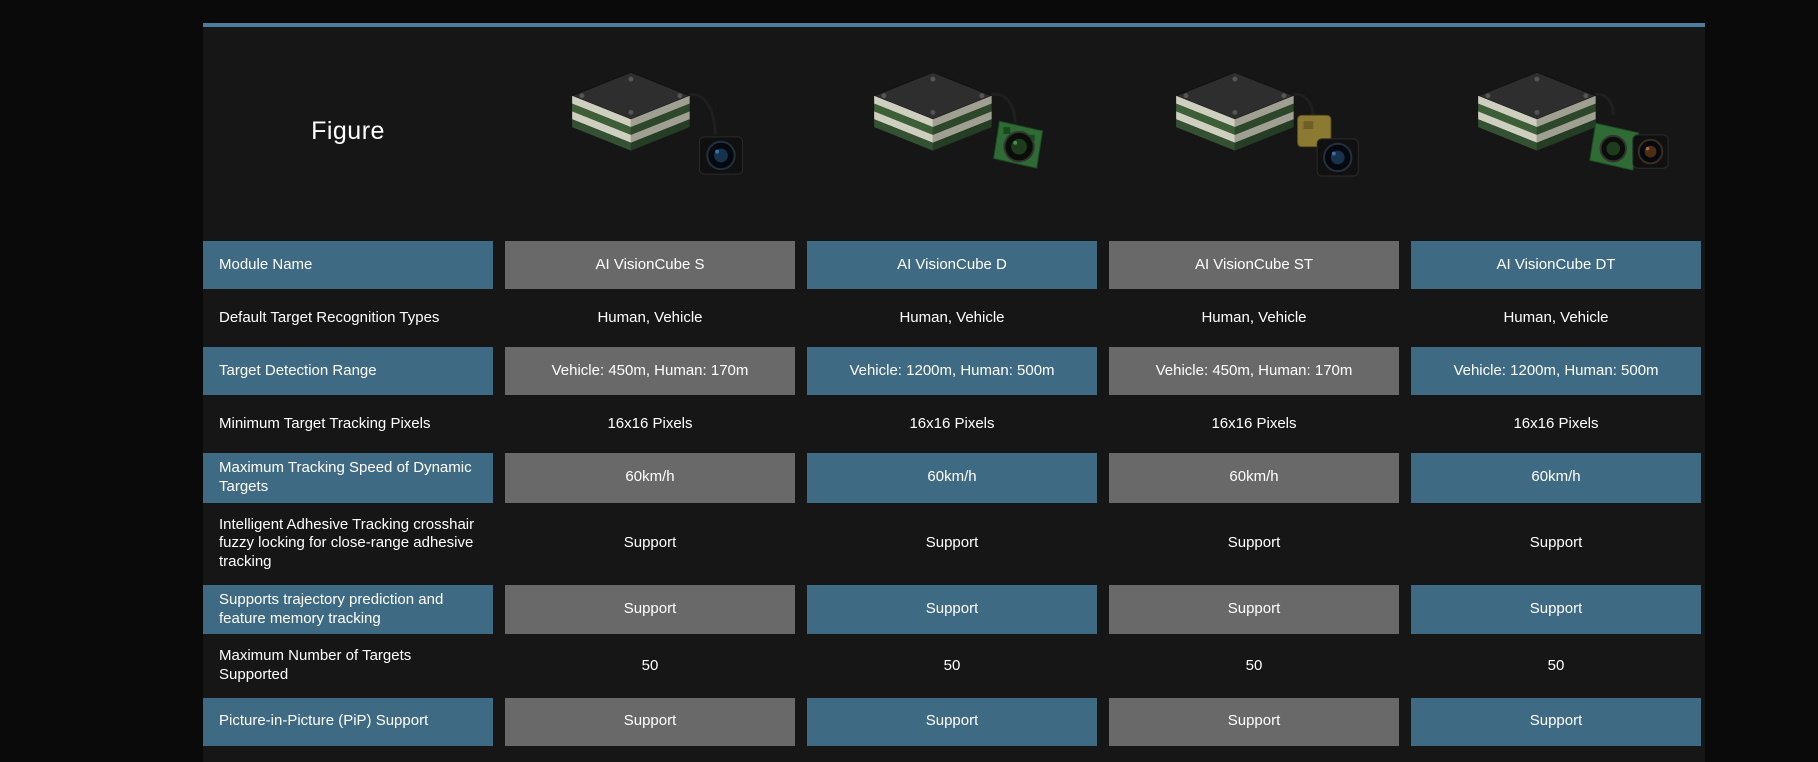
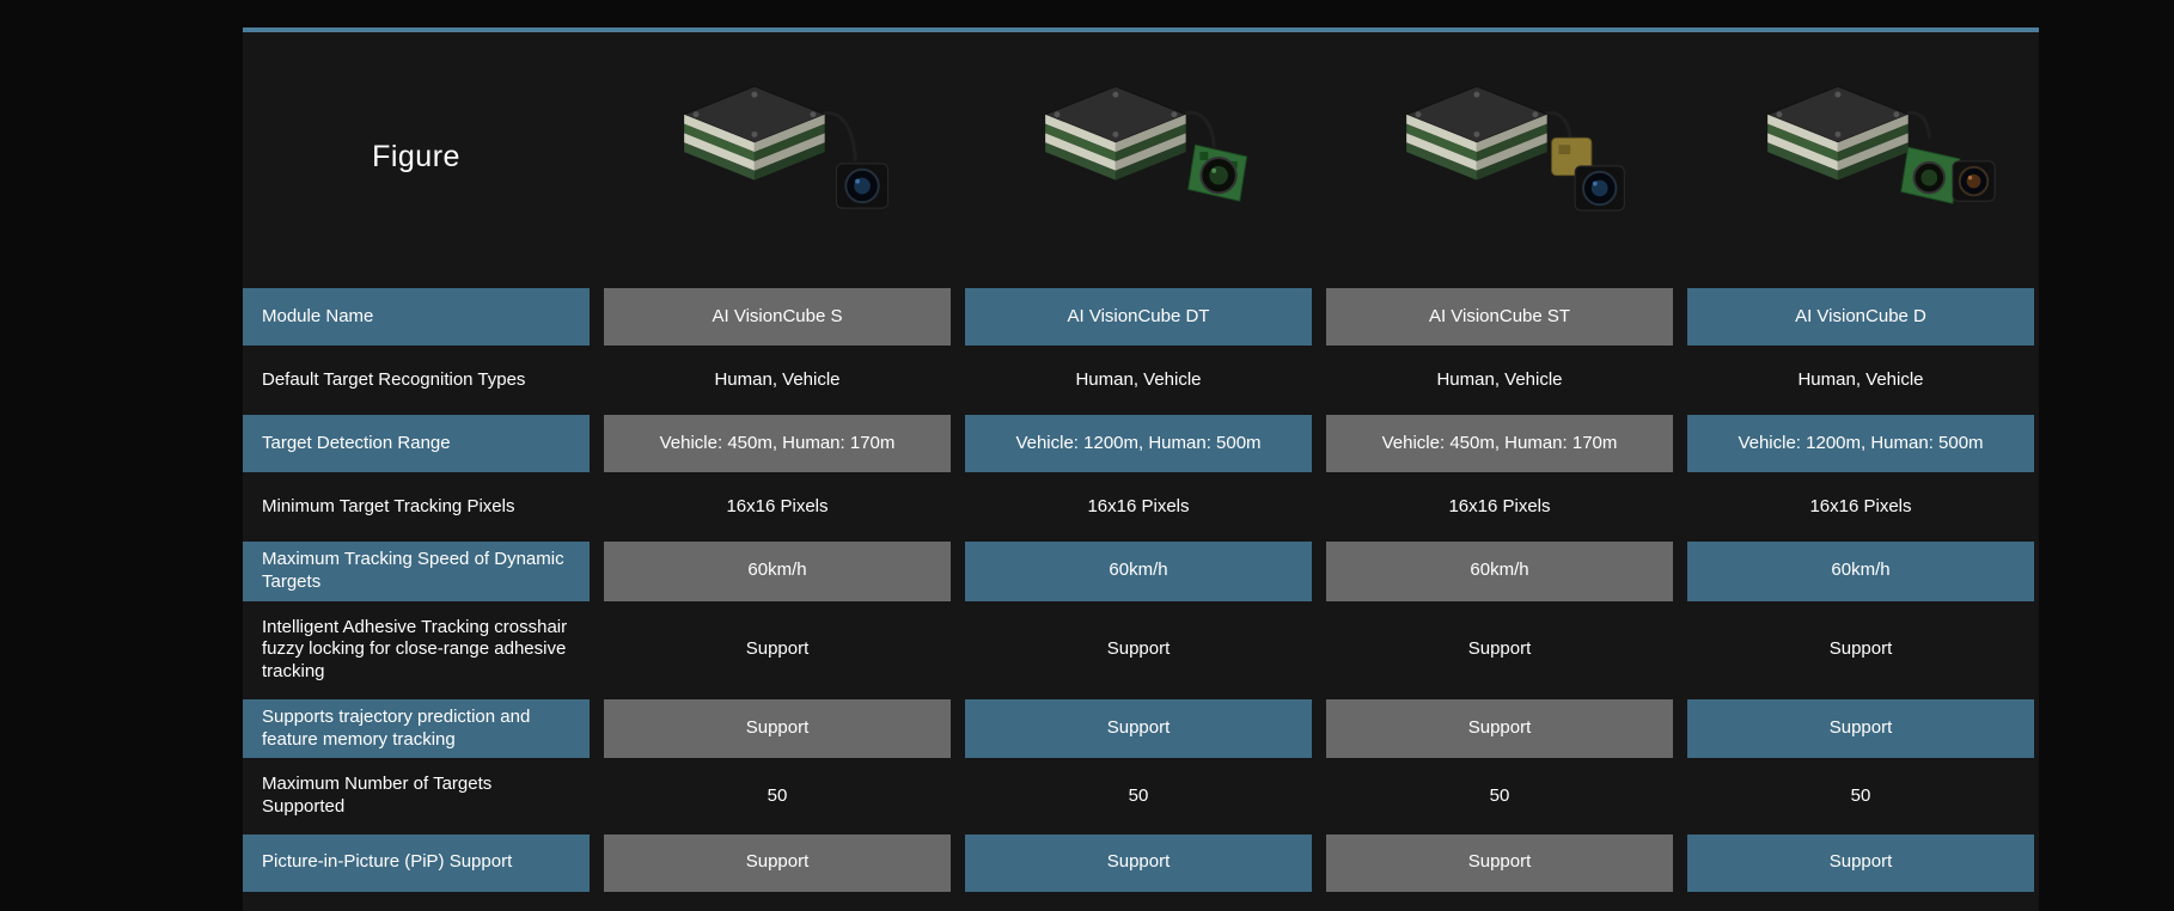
  Figure
  Module Name
  AI VisionCube S
- AI VisionCube D
+ AI VisionCube DT
  AI VisionCube ST
- AI VisionCube DT
+ AI VisionCube D
  Default Target Recognition Types
  Human, Vehicle
  Human, Vehicle
  Human, Vehicle
  Human, Vehicle
  Target Detection Range
  Vehicle: 450m, Human: 170m
  Vehicle: 1200m, Human: 500m
  Vehicle: 450m, Human: 170m
  Vehicle: 1200m, Human: 500m
  Minimum Target Tracking Pixels
  16x16 Pixels
  16x16 Pixels
  16x16 Pixels
  16x16 Pixels
  Maximum Tracking Speed of Dynamic Targets
  60km/h
  60km/h
  60km/h
  60km/h
  Intelligent Adhesive Tracking crosshair fuzzy locking for close-range adhesive tracking
  Support
  Support
  Support
  Support
  Supports trajectory prediction and feature memory tracking
  Support
  Support
  Support
  Support
  Maximum Number of Targets Supported
  50
  50
  50
  50
  Picture-in-Picture (PiP) Support
  Support
  Support
  Support
  Support
